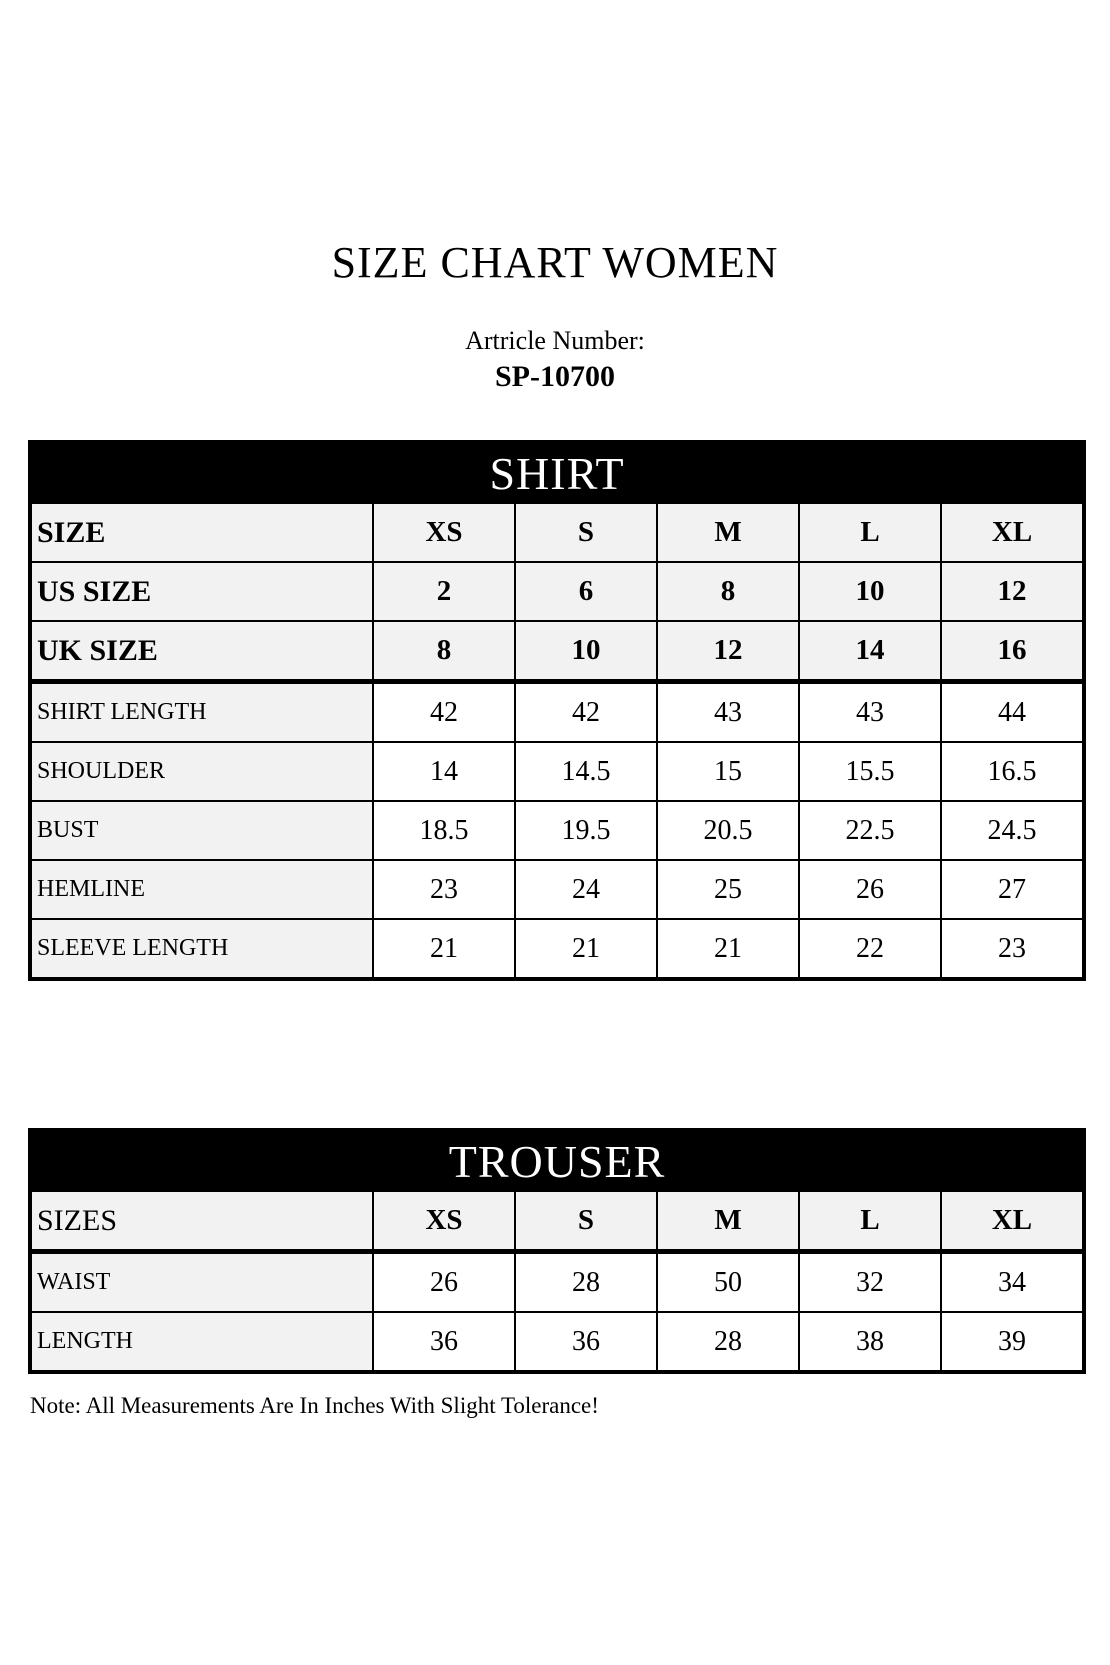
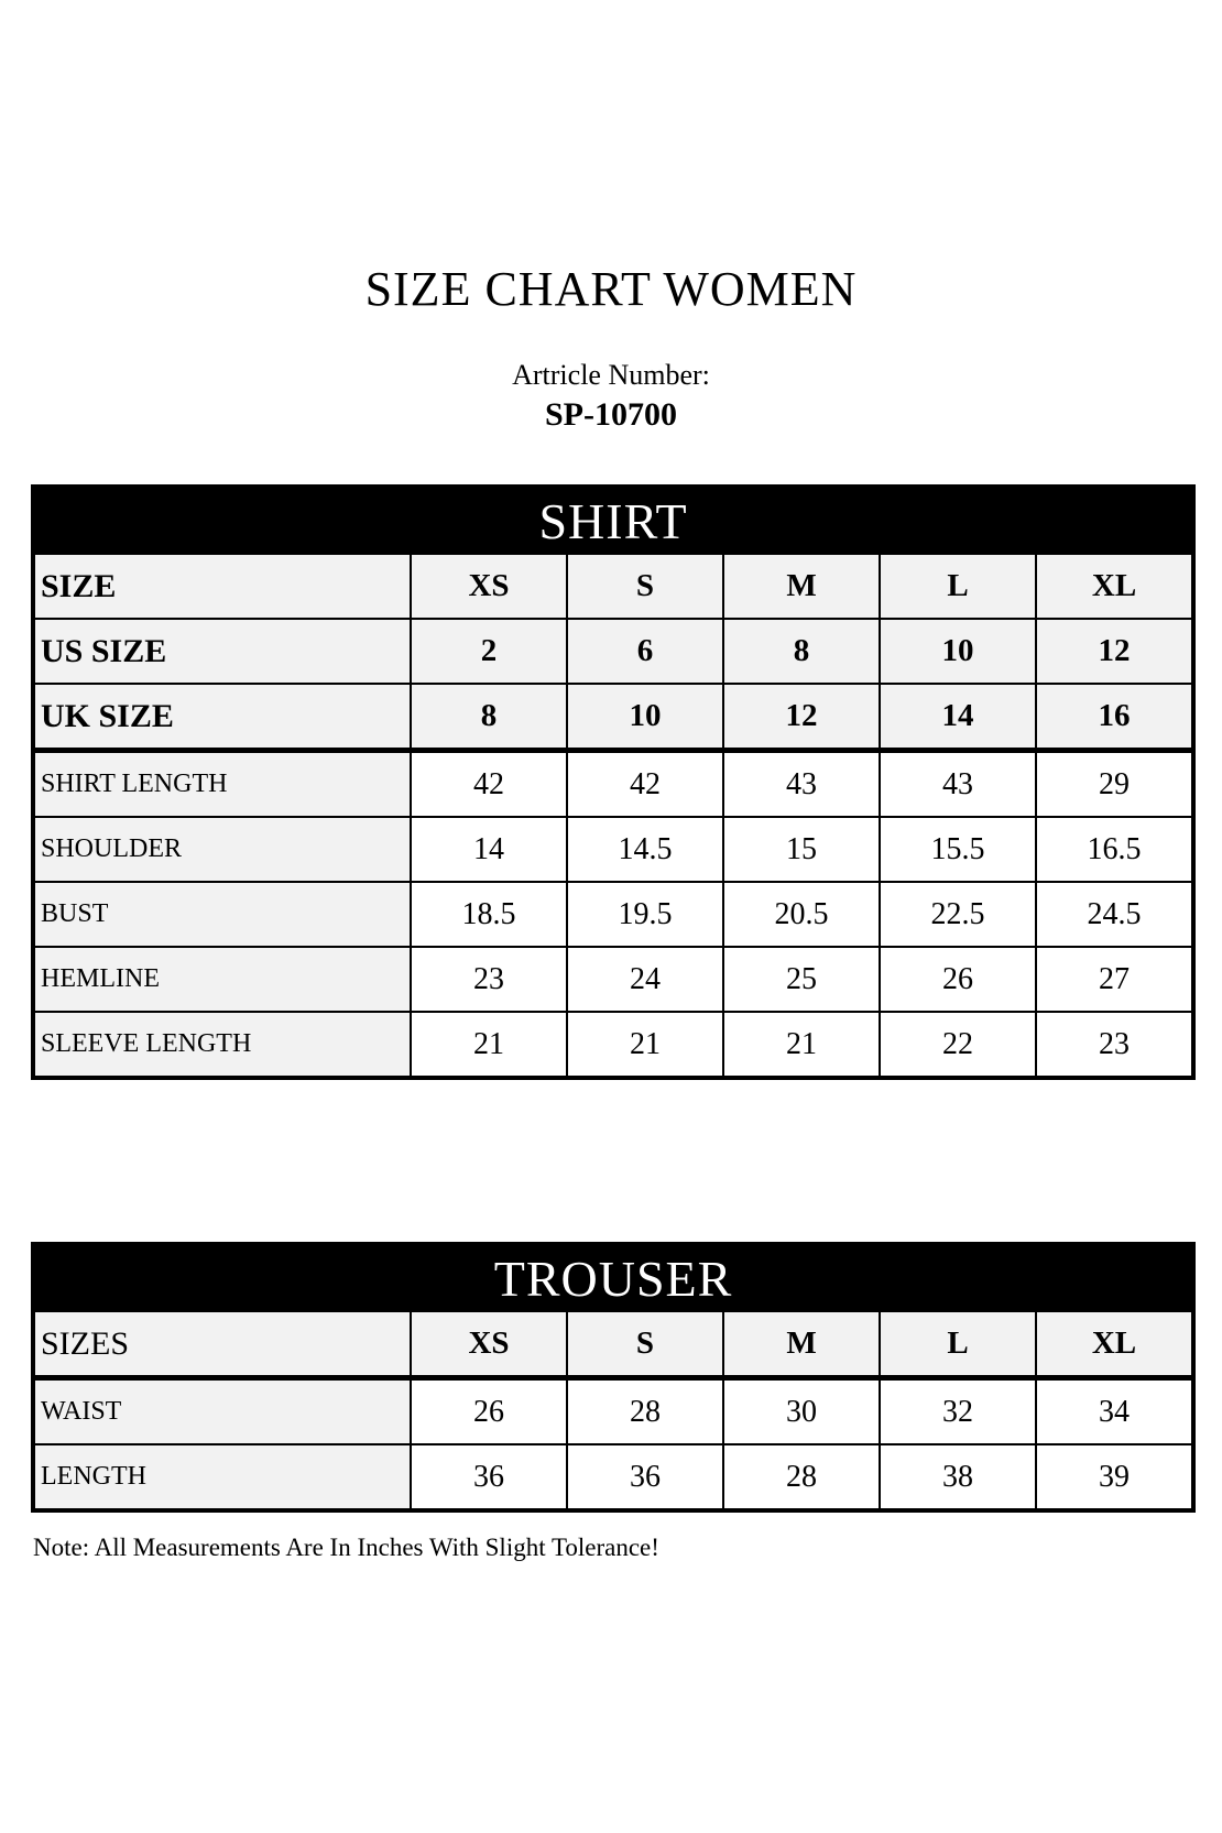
  SIZE CHART WOMEN
  Artricle Number:
  SP-10700
  SHIRT
  SIZE	XS	S	M	L	XL
  US SIZE	2	6	8	10	12
  UK SIZE	8	10	12	14	16
- SHIRT LENGTH	42	42	43	43	44
+ SHIRT LENGTH	42	42	43	43	29
  SHOULDER	14	14.5	15	15.5	16.5
  BUST	18.5	19.5	20.5	22.5	24.5
  HEMLINE	23	24	25	26	27
  SLEEVE LENGTH	21	21	21	22	23
  TROUSER
  SIZES	XS	S	M	L	XL
- WAIST	26	28	50	32	34
+ WAIST	26	28	30	32	34
  LENGTH	36	36	28	38	39
  Note: All Measurements Are In Inches With Slight Tolerance!
